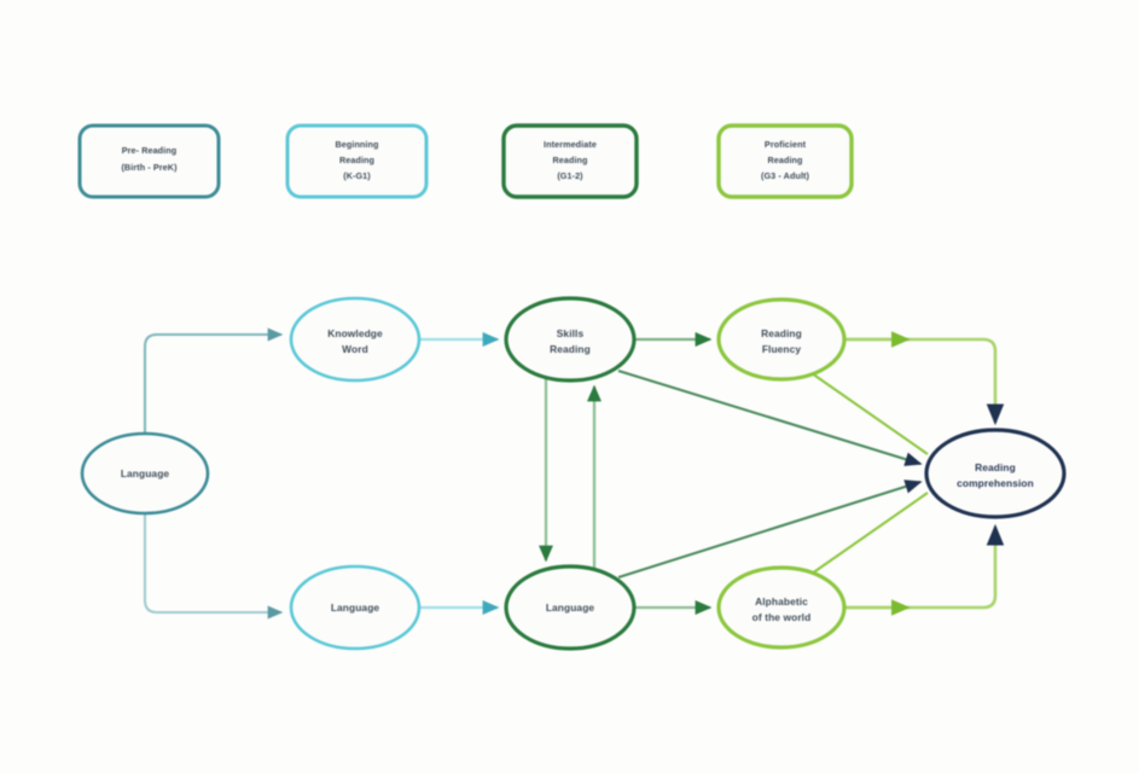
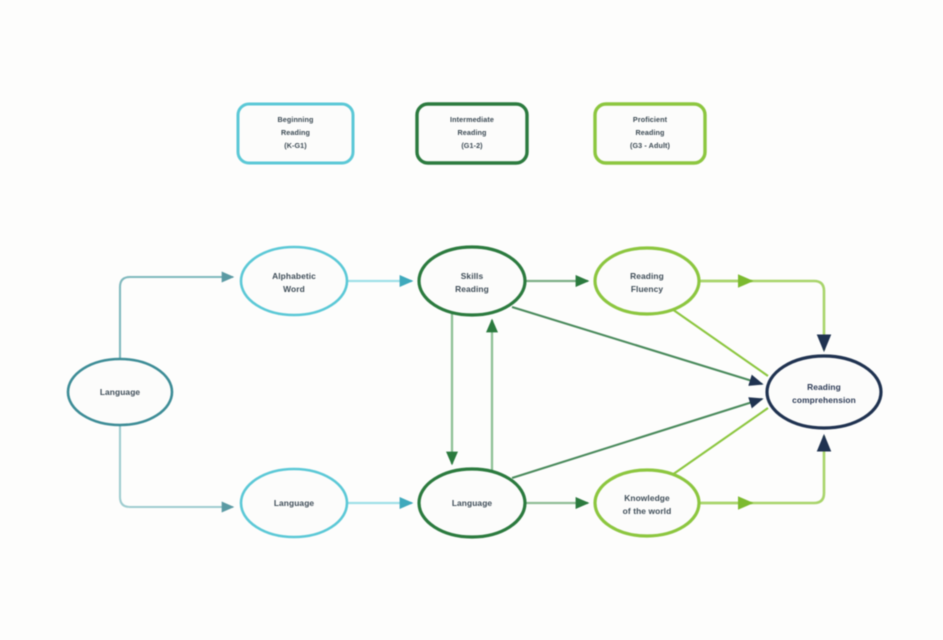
- Pre- Reading
- (Birth - PreK)
  Beginning
  Reading
  (K-G1)
  Intermediate
  Reading
  (G1-2)
  Proficient
  Reading
  (G3 - Adult)
  Language
- Knowledge
+ Alphabetic
  Word
  Language
  Skills
  Reading
  Language
  Reading
  Fluency
- Alphabetic
+ Knowledge
  of the world
  Reading
  comprehension
